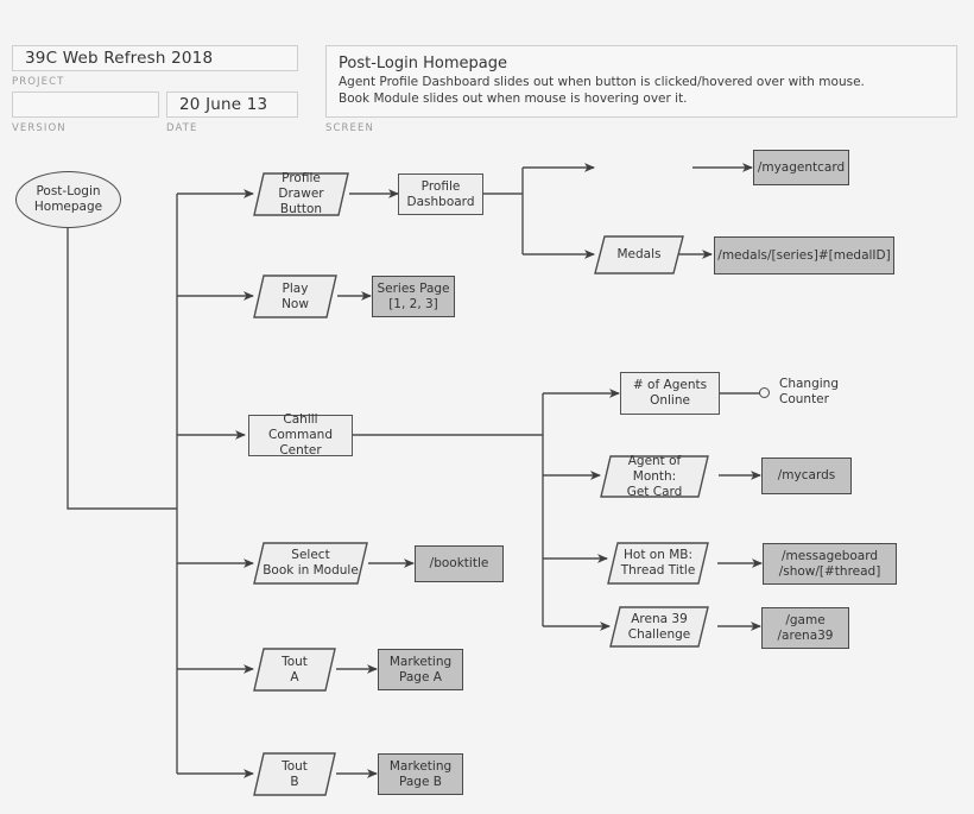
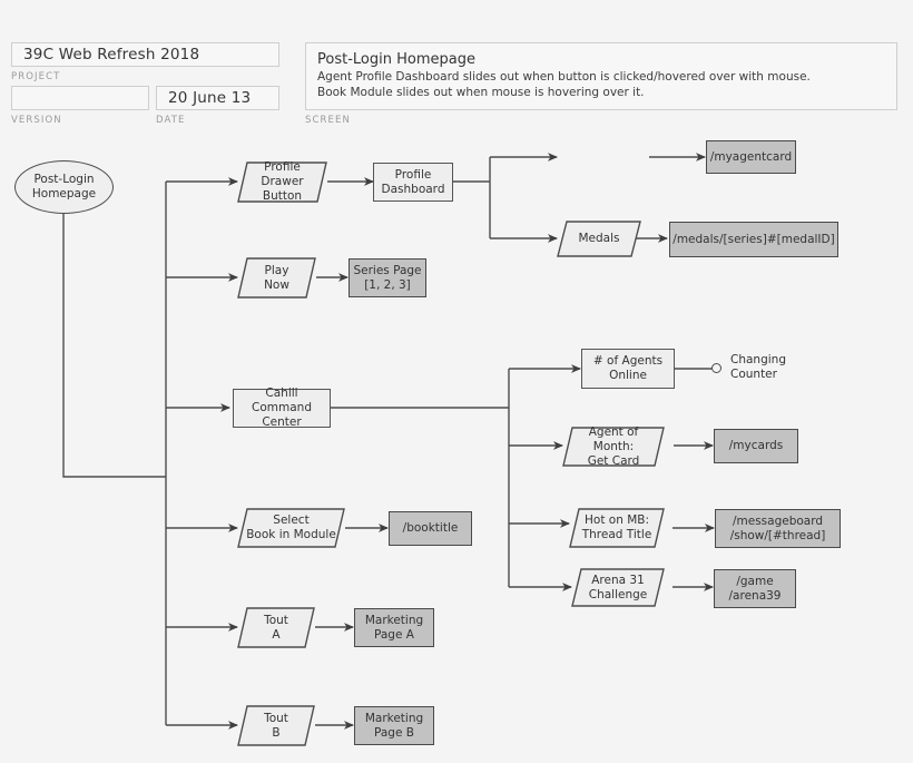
  39C Web Refresh 2018
  PROJECT
  VERSION
  20 June 13
  DATE
  Post-Login Homepage
  Agent Profile Dashboard slides out when button is clicked/hovered over with mouse.
  Book Module slides out when mouse is hovering over it.
  SCREEN
  Post-Login
  Homepage
  Profile Drawer
  Button
  Profile
  Dashboard
  /myagentcard
  Medals
  /medals/[series]#[medalID]
  Play
  Now
  Series Page
  [1, 2, 3]
  Cahill Command
  Center
  # of Agents
  Online
  Changing
  Counter
  Agent of Month:
  Get Card
  /mycards
  Hot on MB:
  Thread Title
  /messageboard
  /show/[#thread]
- Arena 39
+ Arena 31
  Challenge
  /game
  /arena39
  Select
  Book in Module
  /booktitle
  Tout
  A
  Marketing
  Page A
  Tout
  B
  Marketing
  Page B
